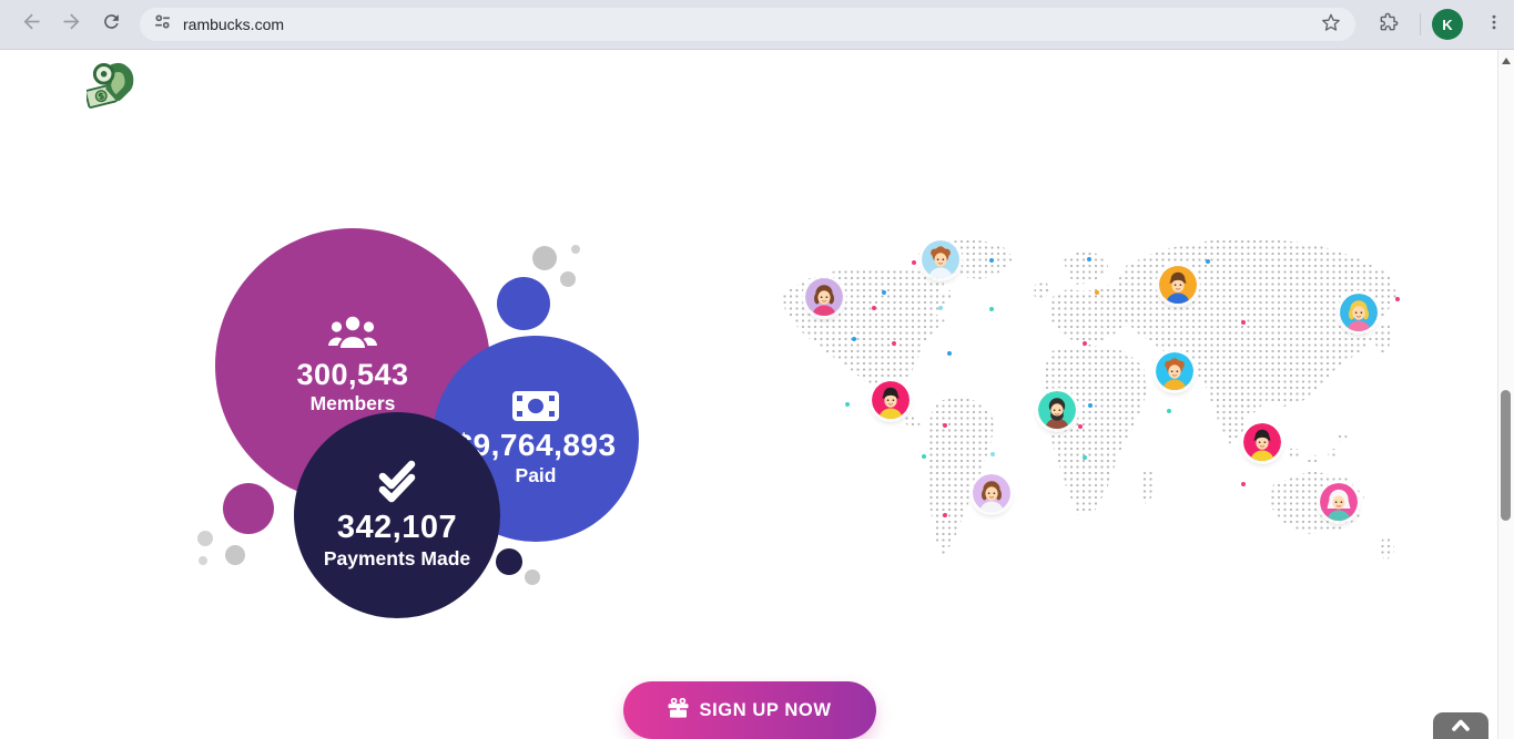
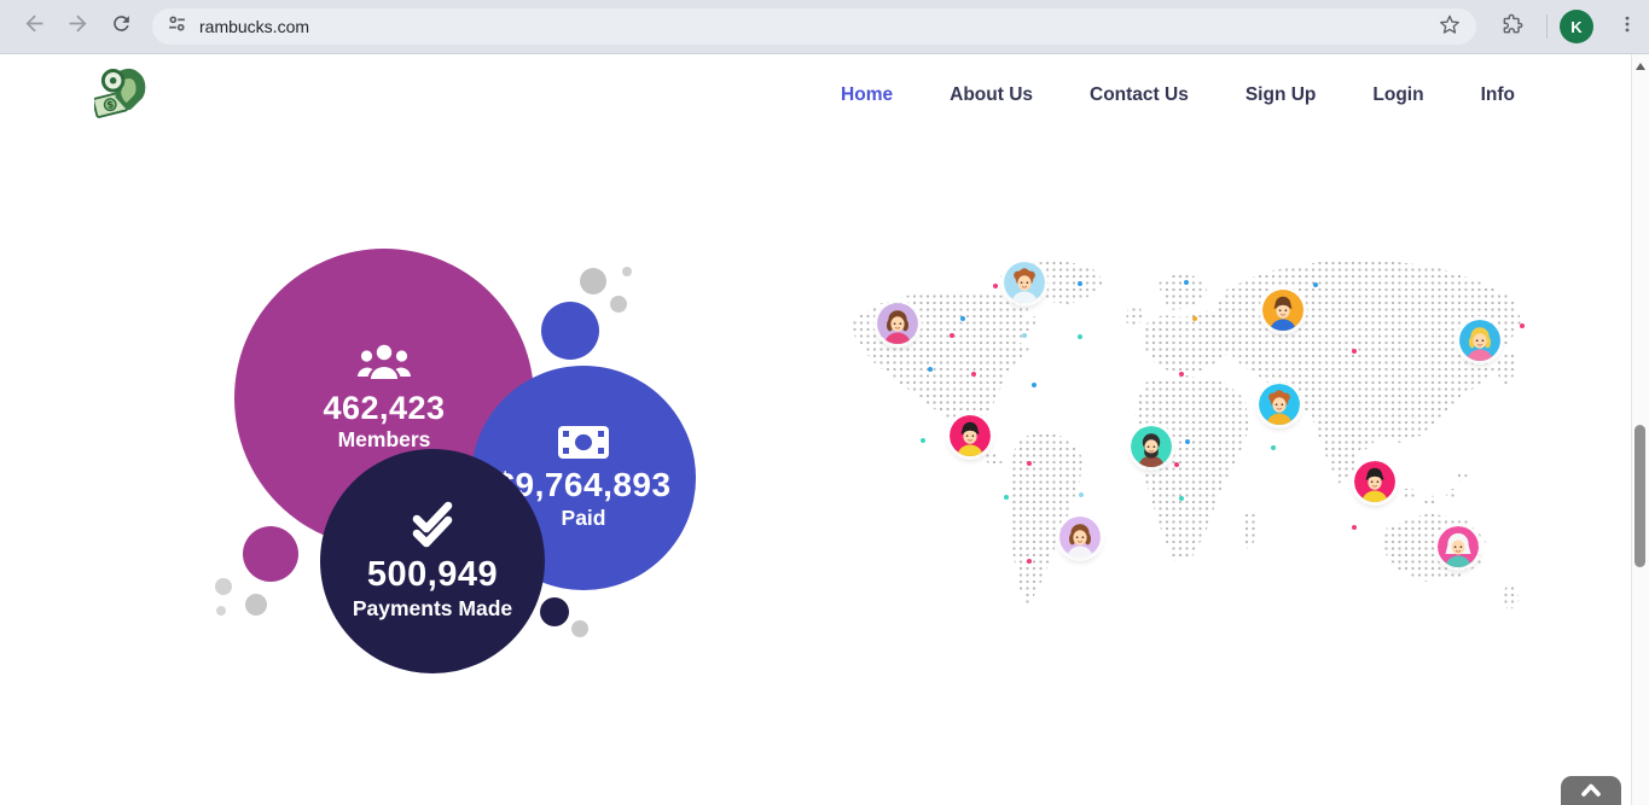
  rambucks.com
  K
+ Home
+ About Us
+ Contact Us
+ Sign Up
+ Login
+ Info
- 300,543
+ 462,423
  Members
  9,764,893
  Paid
- 342,107
+ 500,949
  Payments Made
- SIGN UP NOW
